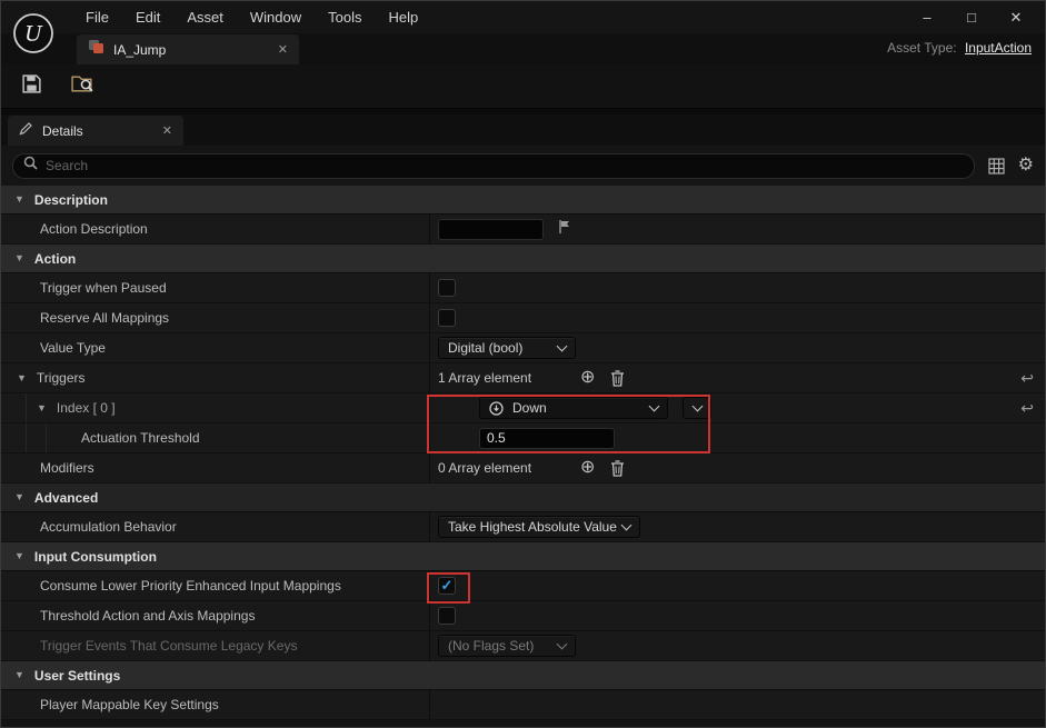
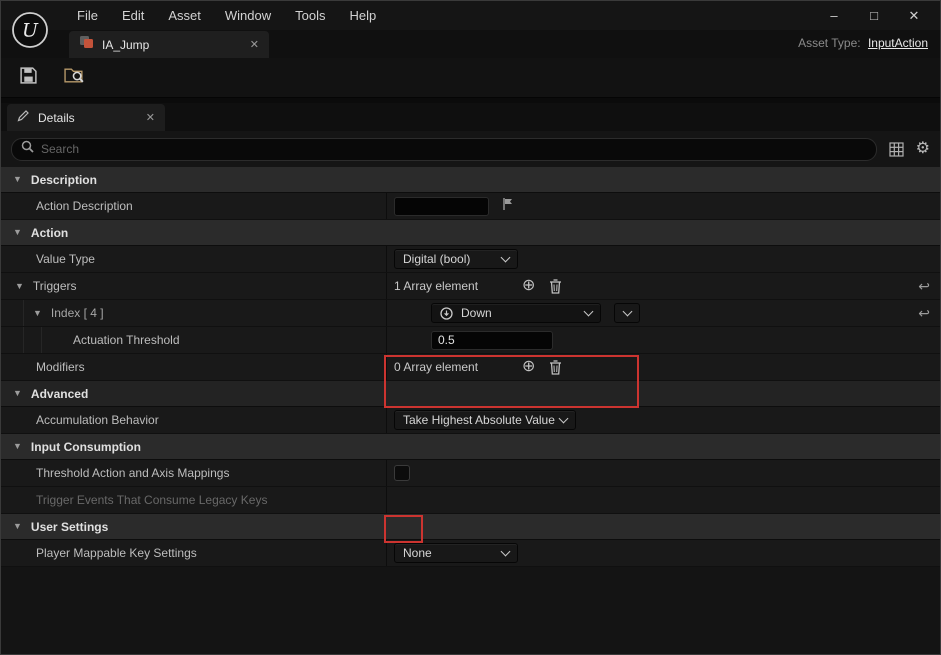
  U
  File
  Edit
  Asset
  Window
  Tools
  Help
  –
  □
  ✕
  IA_Jump
  ✕
  Asset Type: InputAction
  Details
  ✕
  Search
  ⚙
  ▼
  Description
  Action Description
  ▼
  Action
- Trigger when Paused
- Reserve All Mappings
  Value Type
  Digital (bool)
  ▼
  Triggers
  1 Array element
  ⊕
  ↩
  ▼
- Index [ 0 ]
+ Index [ 4 ]
  Down
  ↩
  Actuation Threshold
  0.5
  Modifiers
  0 Array element
  ⊕
  ▼
  Advanced
  Accumulation Behavior
  Take Highest Absolute Value
  ▼
  Input Consumption
- Consume Lower Priority Enhanced Input Mappings
- ✓
  Threshold Action and Axis Mappings
  Trigger Events That Consume Legacy Keys
- (No Flags Set)
  ▼
  User Settings
  Player Mappable Key Settings
+ None
